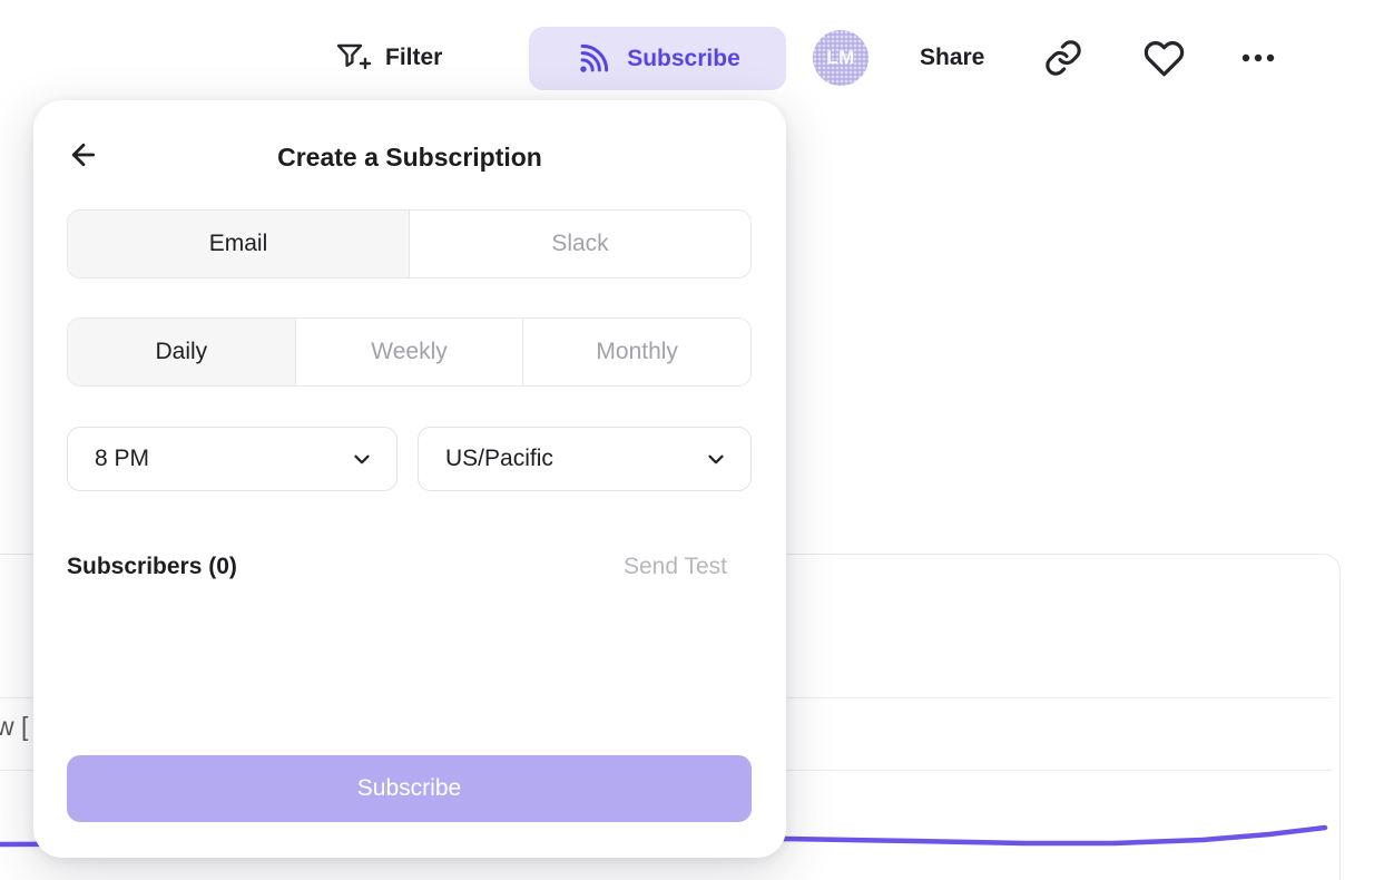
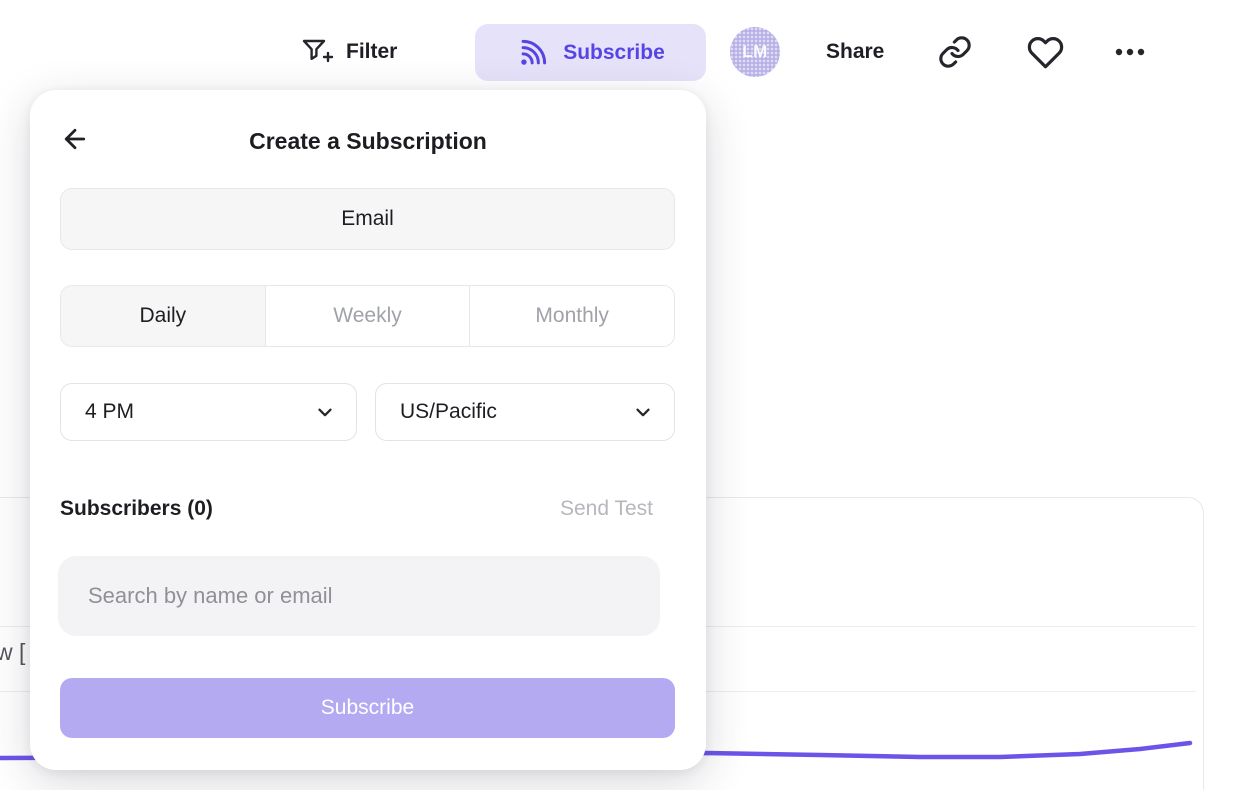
  w [
  Filter
  Subscribe
  LM
  Share
  Create a Subscription
  Email
- Slack
  Daily
  Weekly
  Monthly
- 8 PM
+ 4 PM
  US/Pacific
  Subscribers (0)
  Send Test
+ Search by name or email
  Subscribe
